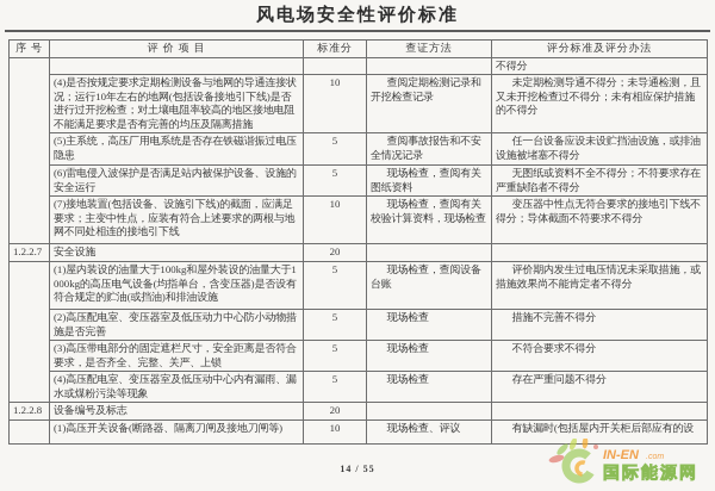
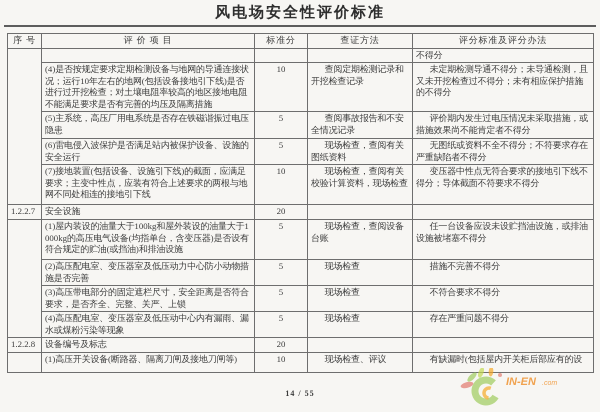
  风电场安全性评价标准
  序 号	评 价 项 目	标准分	查证方法	评分标准及评分办法
  				不得分
  (4)是否按规定要求定期检测设备与地网的导通连接状况；运行10年左右的地网(包括设备接地引下线)是否进行过开挖检查；对土壤电阻率较高的地区接地电阻不能满足要求是否有完善的均压及隔离措施	10	查阅定期检测记录和开挖检查记录	未定期检测导通不得分；未导通检测，且又未开挖检查过不得分；未有相应保护措施的不得分
- (5)主系统，高压厂用电系统是否存在铁磁谐振过电压隐患	5	查阅事故报告和不安全情况记录	任一台设备应设未设贮挡油设施，或排油设施被堵塞不得分
+ (5)主系统，高压厂用电系统是否存在铁磁谐振过电压隐患	5	查阅事故报告和不安全情况记录	评价期内发生过电压情况未采取措施，或措施效果尚不能肯定者不得分
  (6)雷电侵入波保护是否满足站内被保护设备、设施的安全运行	5	现场检查，查阅有关图纸资料	无图纸或资料不全不得分；不符要求存在严重缺陷者不得分
  (7)接地装置(包括设备、设施引下线)的截面，应满足要求；主变中性点，应装有符合上述要求的两根与地网不同处相连的接地引下线	10	现场检查，查阅有关校验计算资料，现场检查	变压器中性点无符合要求的接地引下线不得分；导体截面不符要求不得分
  1.2.2.7	安全设施	20
- 	(1)屋内装设的油量大于100kg和屋外装设的油量大于1000kg的高压电气设备(均指单台，含变压器)是否设有符合规定的贮油(或挡油)和排油设施	5	现场检查，查阅设备台账	评价期内发生过电压情况未采取措施，或措施效果尚不能肯定者不得分
+ 	(1)屋内装设的油量大于100kg和屋外装设的油量大于1000kg的高压电气设备(均指单台，含变压器)是否设有符合规定的贮油(或挡油)和排油设施	5	现场检查，查阅设备台账	任一台设备应设未设贮挡油设施，或排油设施被堵塞不得分
  (2)高压配电室、变压器室及低压动力中心防小动物措施是否完善	5	现场检查	措施不完善不得分
  (3)高压带电部分的固定遮栏尺寸，安全距离是否符合要求，是否齐全、完整、关严、上锁	5	现场检查	不符合要求不得分
  (4)高压配电室、变压器室及低压动中心内有漏雨、漏水或煤粉污染等现象	5	现场检查	存在严重问题不得分
  1.2.2.8	设备编号及标志	20
  	(1)高压开关设备(断路器、隔离刀闸及接地刀闸等)	10	现场检查、评议	有缺漏时(包括屋内开关柜后部应有的设
  14 / 55
  IN-EN
- 国际能源网
